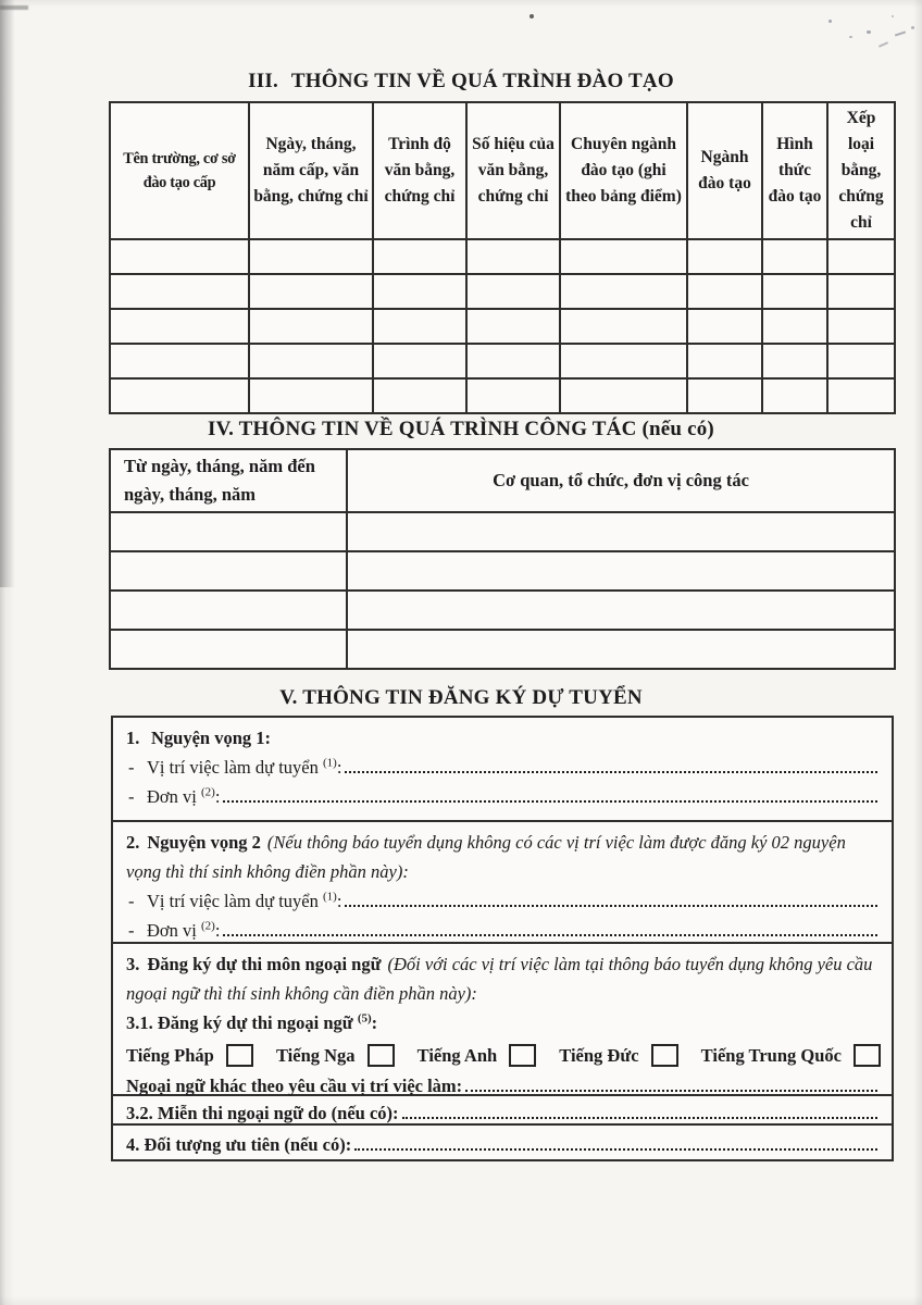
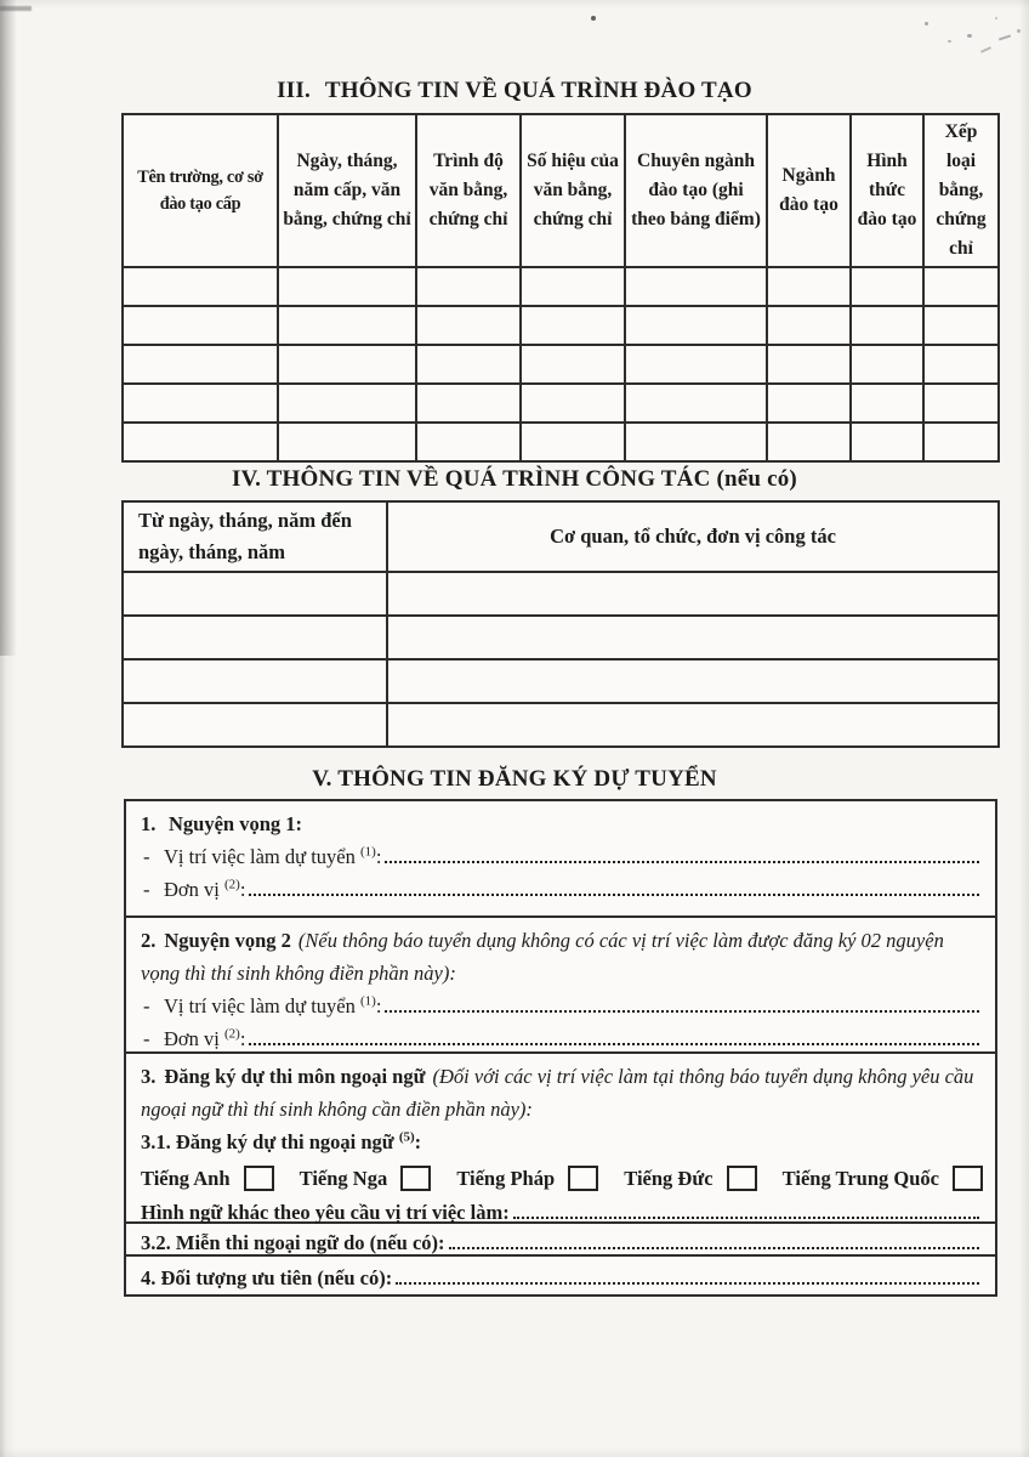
  III. THÔNG TIN VỀ QUÁ TRÌNH ĐÀO TẠO
  Tên trường, cơ sở đào tạo cấp	Ngày, tháng, năm cấp, văn bằng, chứng chỉ	Trình độ văn bằng, chứng chỉ	Số hiệu của văn bằng, chứng chỉ	Chuyên ngành đào tạo (ghi theo bảng điểm)	Ngành đào tạo	Hình thức đào tạo	Xếp loại bằng, chứng chỉ
  IV. THÔNG TIN VỀ QUÁ TRÌNH CÔNG TÁC (nếu có)
  Từ ngày, tháng, năm đến ngày, tháng, năm	Cơ quan, tổ chức, đơn vị công tác
  V. THÔNG TIN ĐĂNG KÝ DỰ TUYỂN
  1.
  Nguyện vọng 1:
  -
  Vị trí việc làm dự tuyển (1):
  -
  Đơn vị (2):
  2. Nguyện vọng 2 (Nếu thông báo tuyển dụng không có các vị trí việc làm được đăng ký 02 nguyện vọng thì thí sinh không điền phần này):
  -
  Vị trí việc làm dự tuyển (1):
  -
  Đơn vị (2):
  3. Đăng ký dự thi môn ngoại ngữ (Đối với các vị trí việc làm tại thông báo tuyển dụng không yêu cầu ngoại ngữ thì thí sinh không cần điền phần này):
  3.1. Đăng ký dự thi ngoại ngữ (5):
- Tiếng Pháp
+ Tiếng Anh
  Tiếng Nga
- Tiếng Anh
+ Tiếng Pháp
  Tiếng Đức
  Tiếng Trung Quốc
- Ngoại ngữ khác theo yêu cầu vị trí việc làm:
+ Hình ngữ khác theo yêu cầu vị trí việc làm:
  3.2. Miễn thi ngoại ngữ do (nếu có):
  4. Đối tượng ưu tiên (nếu có):
